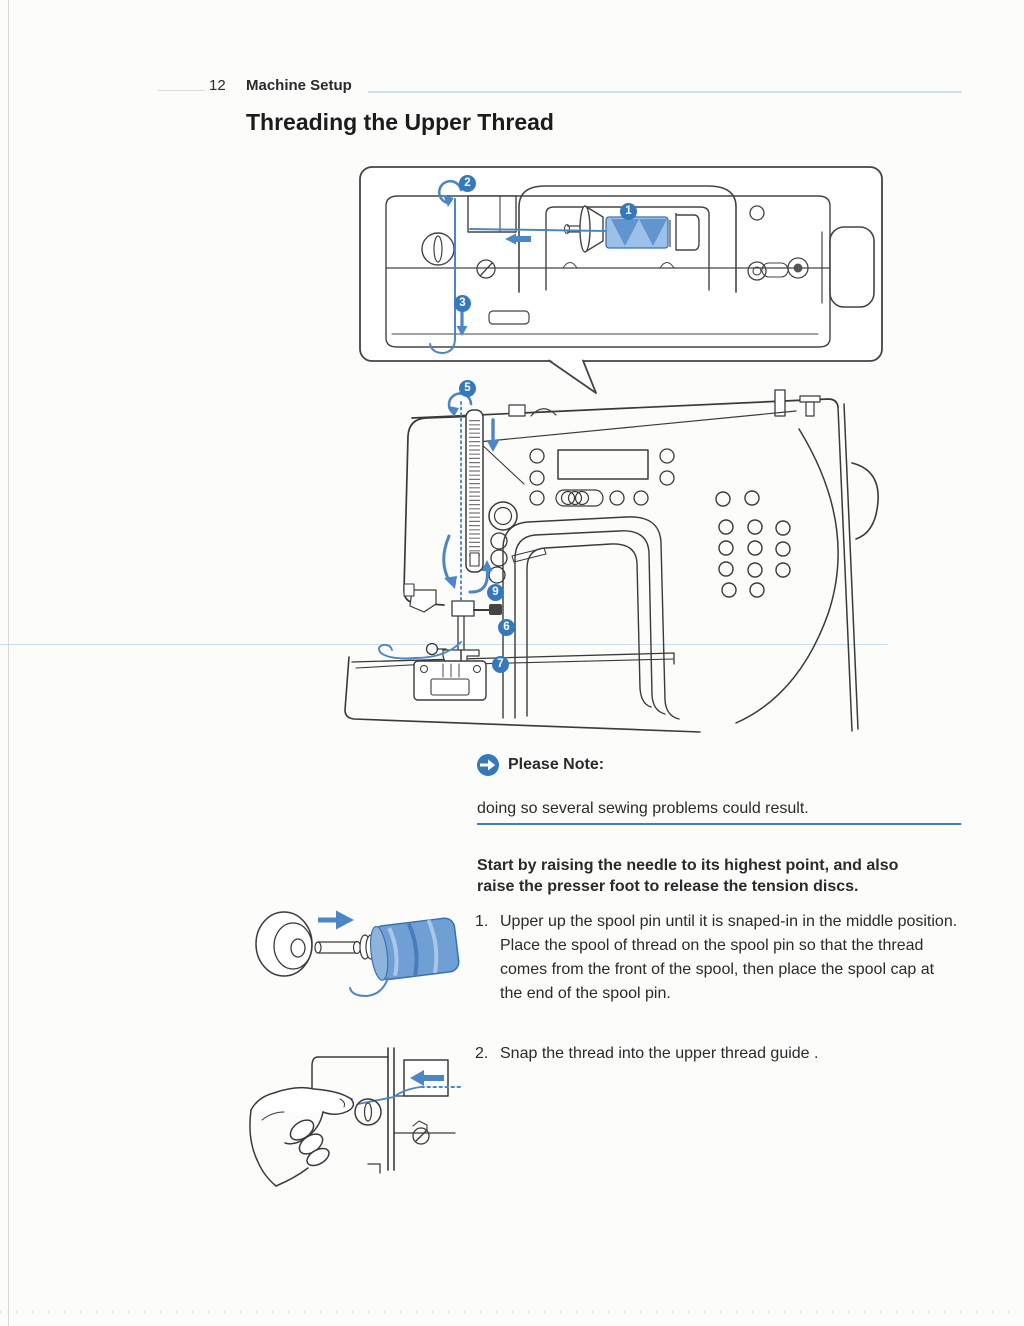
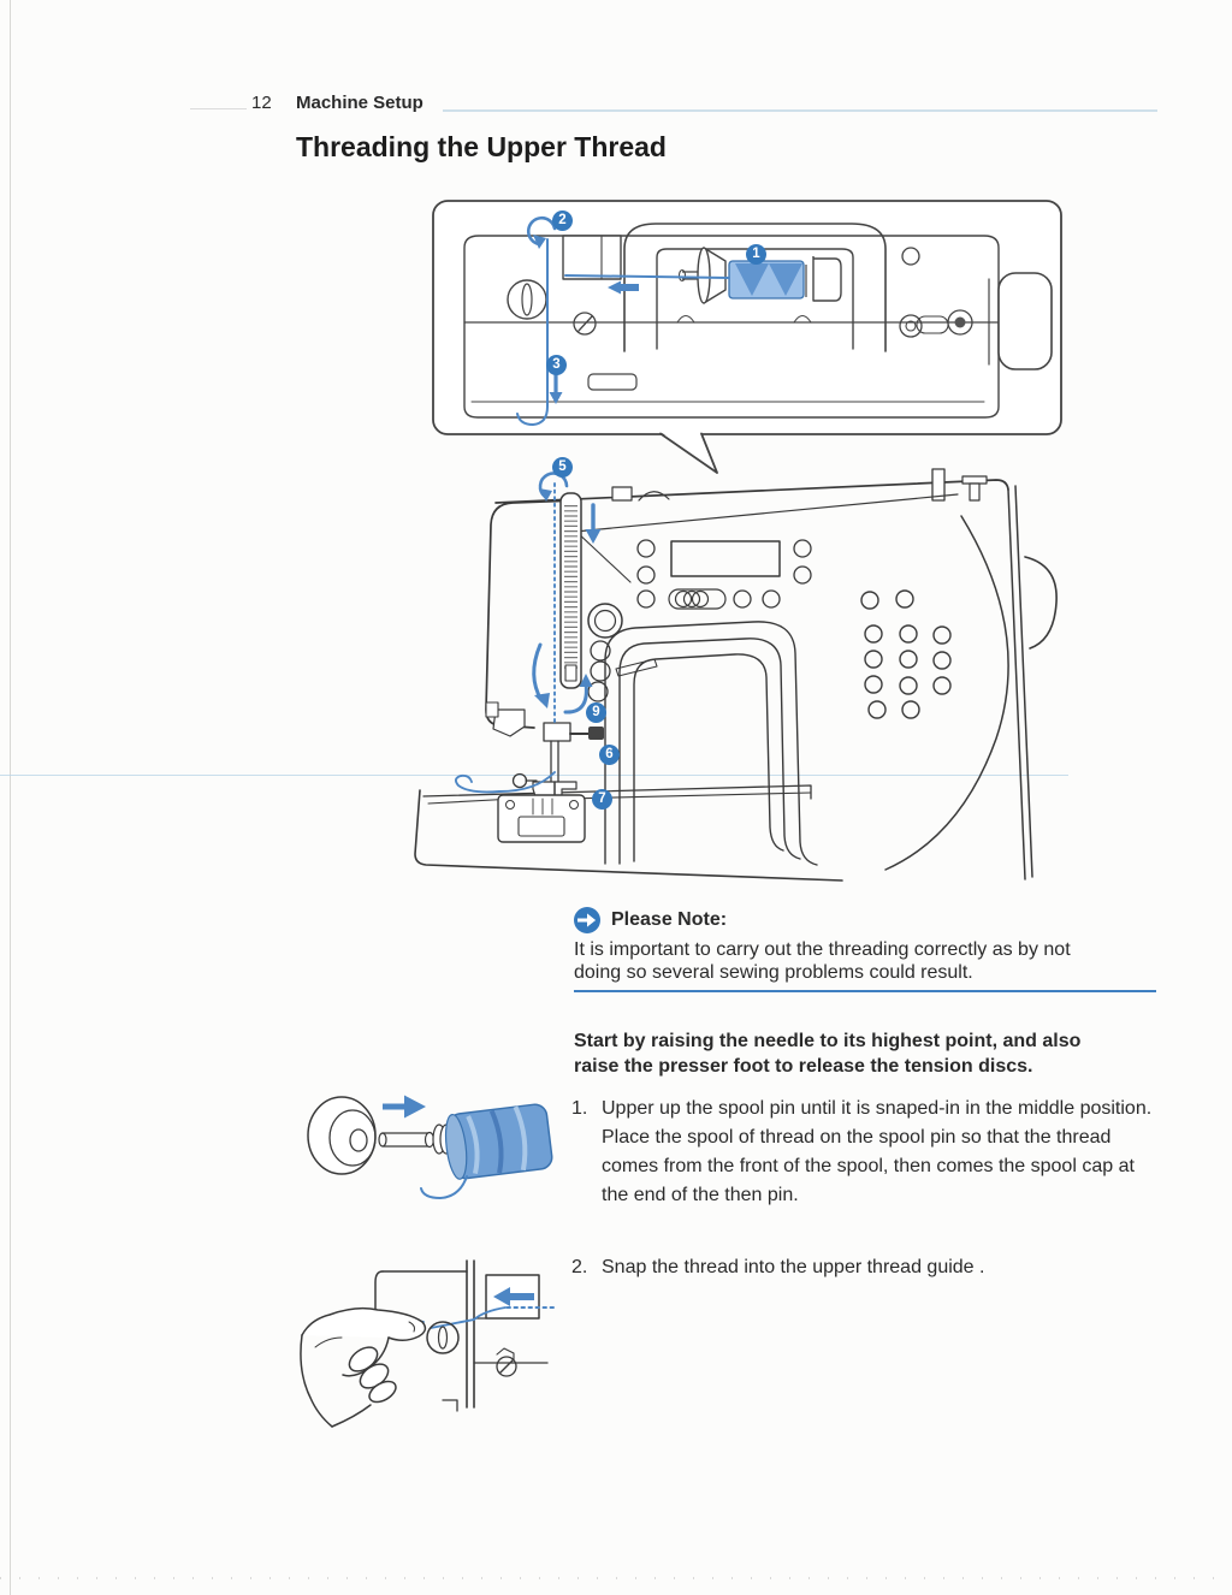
  12
  Machine Setup
  Threading the Upper Thread
  1
  2
  3
  5
  9
  6
  7
  Please Note:
+ It is important to carry out the threading correctly as by not
  doing so several sewing problems could result.
  Start by raising the needle to its highest point, and also
  raise the presser foot to release the tension discs.
  1.
  Upper up the spool pin until it is snaped-in in the middle position.
  Place the spool of thread on the spool pin so that the thread
- comes from the front of the spool, then place the spool cap at
+ comes from the front of the spool, then comes the spool cap at
- the end of the spool pin.
+ the end of the then pin.
  2.
  Snap the thread into the upper thread guide .
